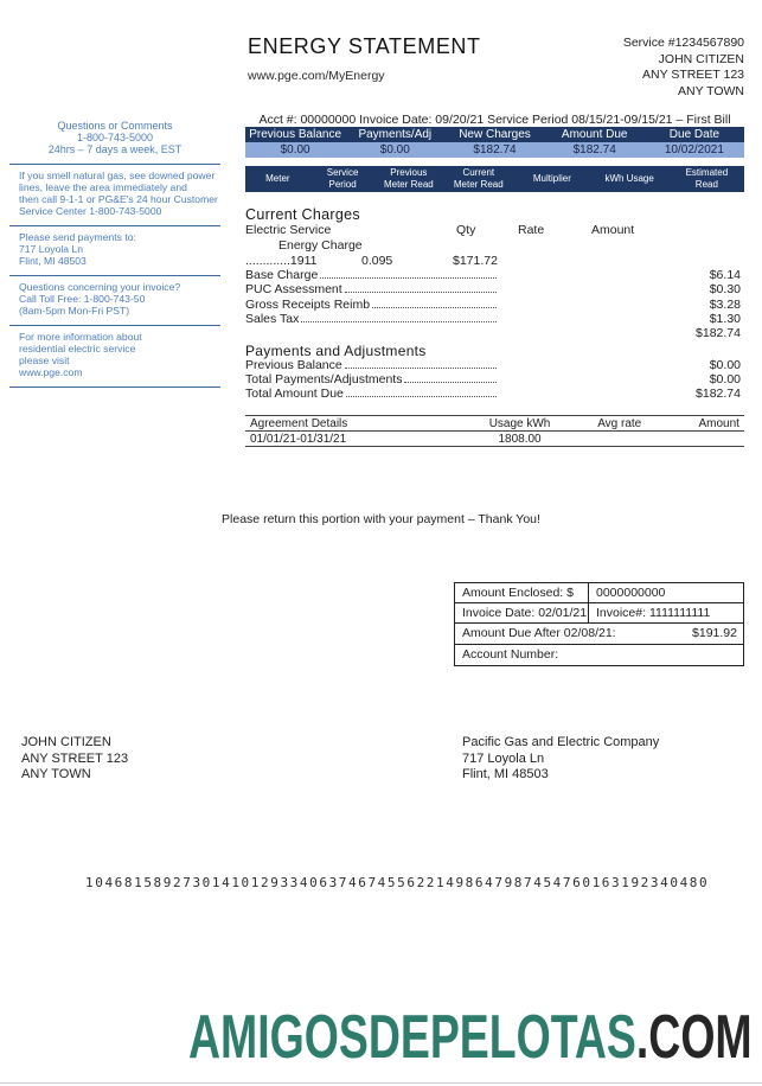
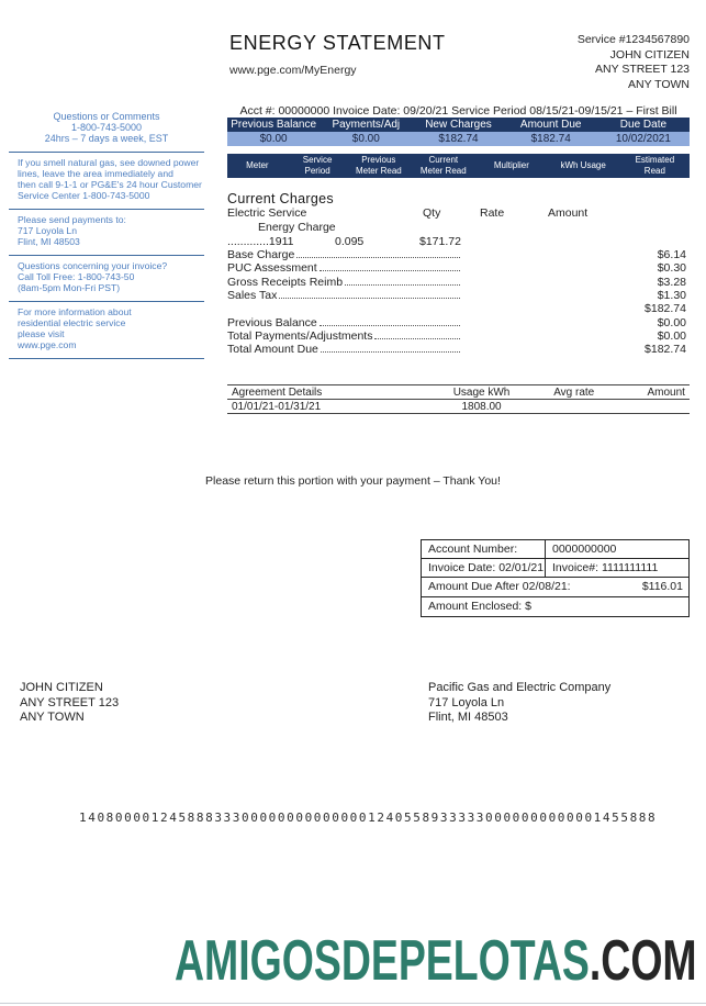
  ENERGY STATEMENT
  www.pge.com/MyEnergy
  Service #1234567890
  JOHN CITIZEN
  ANY STREET 123
  ANY TOWN
  Acct #: 00000000 Invoice Date: 09/20/21 Service Period 08/15/21-09/15/21 – First Bill
  Previous Balance
  Payments/Adj
  New Charges
  Amount Due
  Due Date
  $0.00
  $0.00
  $182.74
  $182.74
  10/02/2021
  Meter
  Service
  Period
  Previous
  Meter Read
  Current
  Meter Read
  Multiplier
  kWh Usage
  Estimated
  Read
  Questions or Comments
  1-800-743-5000
  24hrs – 7 days a week, EST
  If you smell natural gas, see downed power
  lines, leave the area immediately and
  then call 9-1-1 or PG&E's 24 hour Customer
  Service Center 1-800-743-5000
  Please send payments to:
  717 Loyola Ln
  Flint, MI 48503
  Questions concerning your invoice?
  Call Toll Free: 1-800-743-50
  (8am-5pm Mon-Fri PST)
  For more information about
  residential electric service
  please visit
  www.pge.com
  Current Charges
  Electric Service
  Qty
  Rate
  Amount
  Energy Charge
  .............1911
  0.095
  $171.72
  Base Charge
  $6.14
  PUC Assessment
  $0.30
  Gross Receipts Reimb
  $3.28
  Sales Tax
  $1.30
  $182.74
- Payments and Adjustments
  Previous Balance
  $0.00
  Total Payments/Adjustments
  $0.00
  Total Amount Due
  $182.74
  Agreement Details
  Usage kWh
  Avg rate
  Amount
  01/01/21-01/31/21
  1808.00
  Please return this portion with your payment – Thank You!
- Amount Enclosed: $
+ Account Number:
  0000000000
  Invoice Date: 02/01/21
  Invoice#: 1111111111
  Amount Due After 02/08/21:
- $191.92
+ $116.01
- Account Number:
+ Amount Enclosed: $
  JOHN CITIZEN
  ANY STREET 123
  ANY TOWN
  Pacific Gas and Electric Company
  717 Loyola Ln
  Flint, MI 48503
- 1046815892730141012933406374674556221498647987454760163192340480
+ 1408000012458883330000000000000012405589333330000000000001455888
  AMIGOSDEPELOTAS.COM
